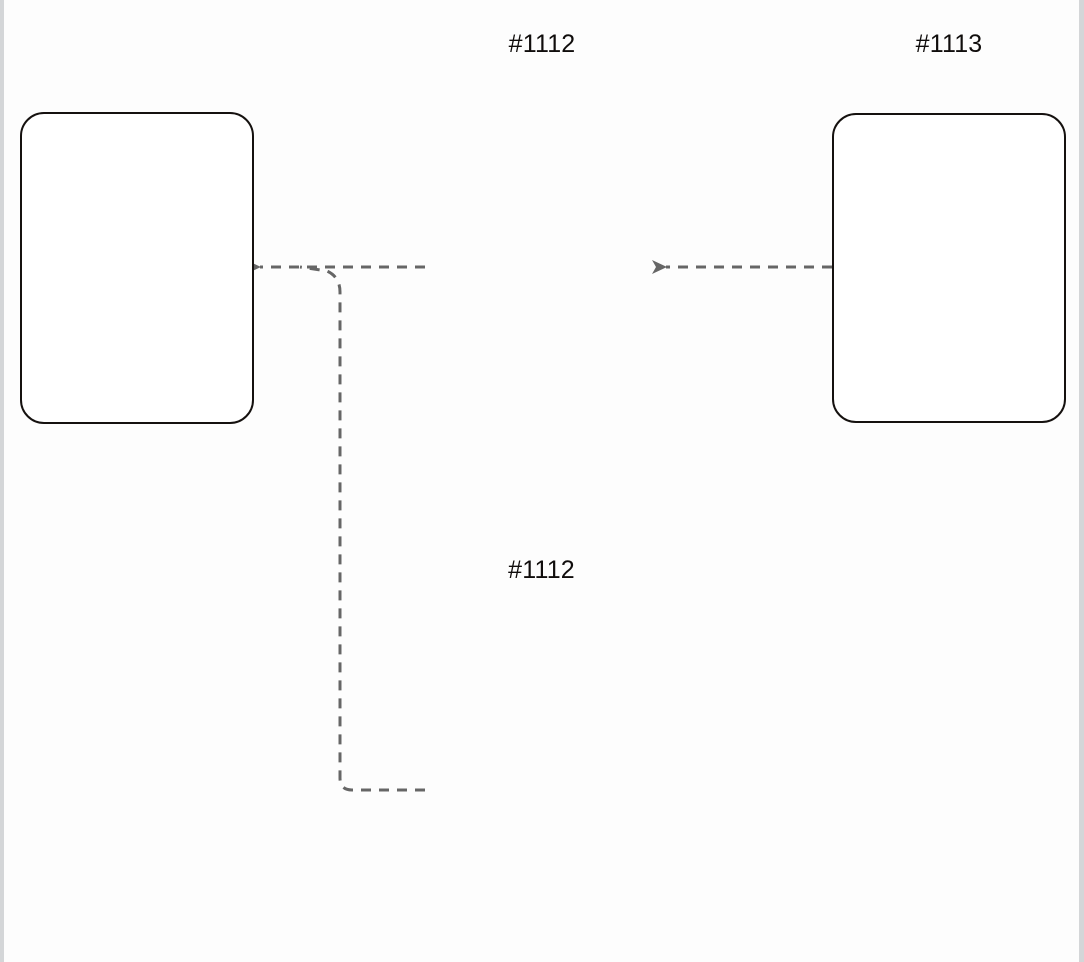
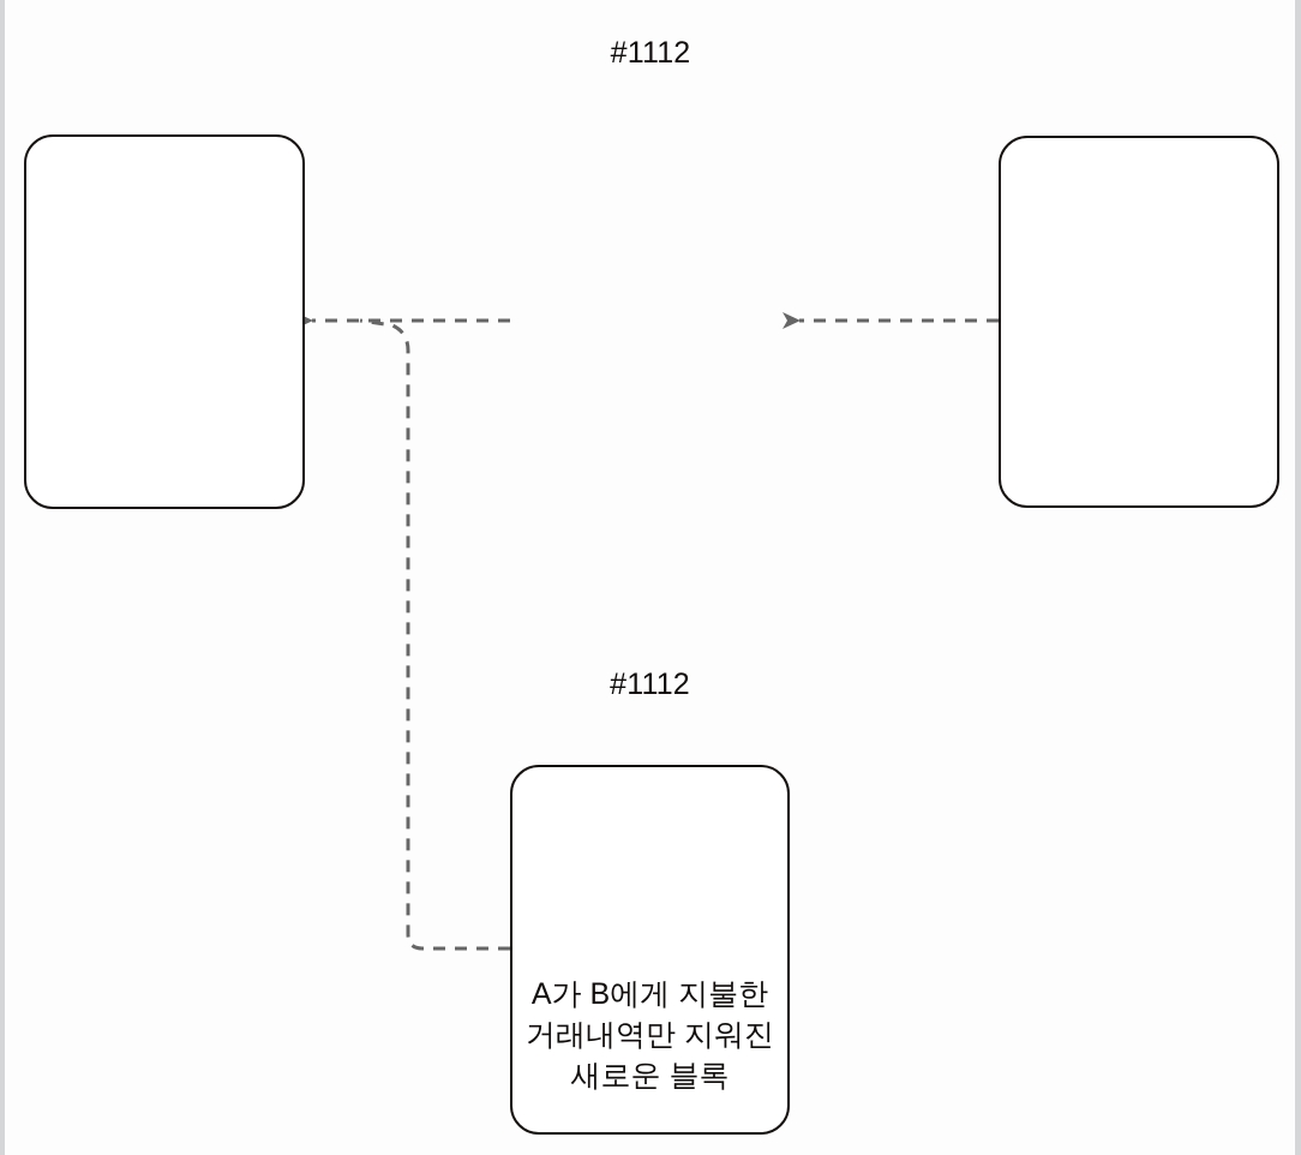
  #1112
- #1113
  #1112
+ A가 B에게 지불한
+ 거래내역만 지워진
+ 새로운 블록
